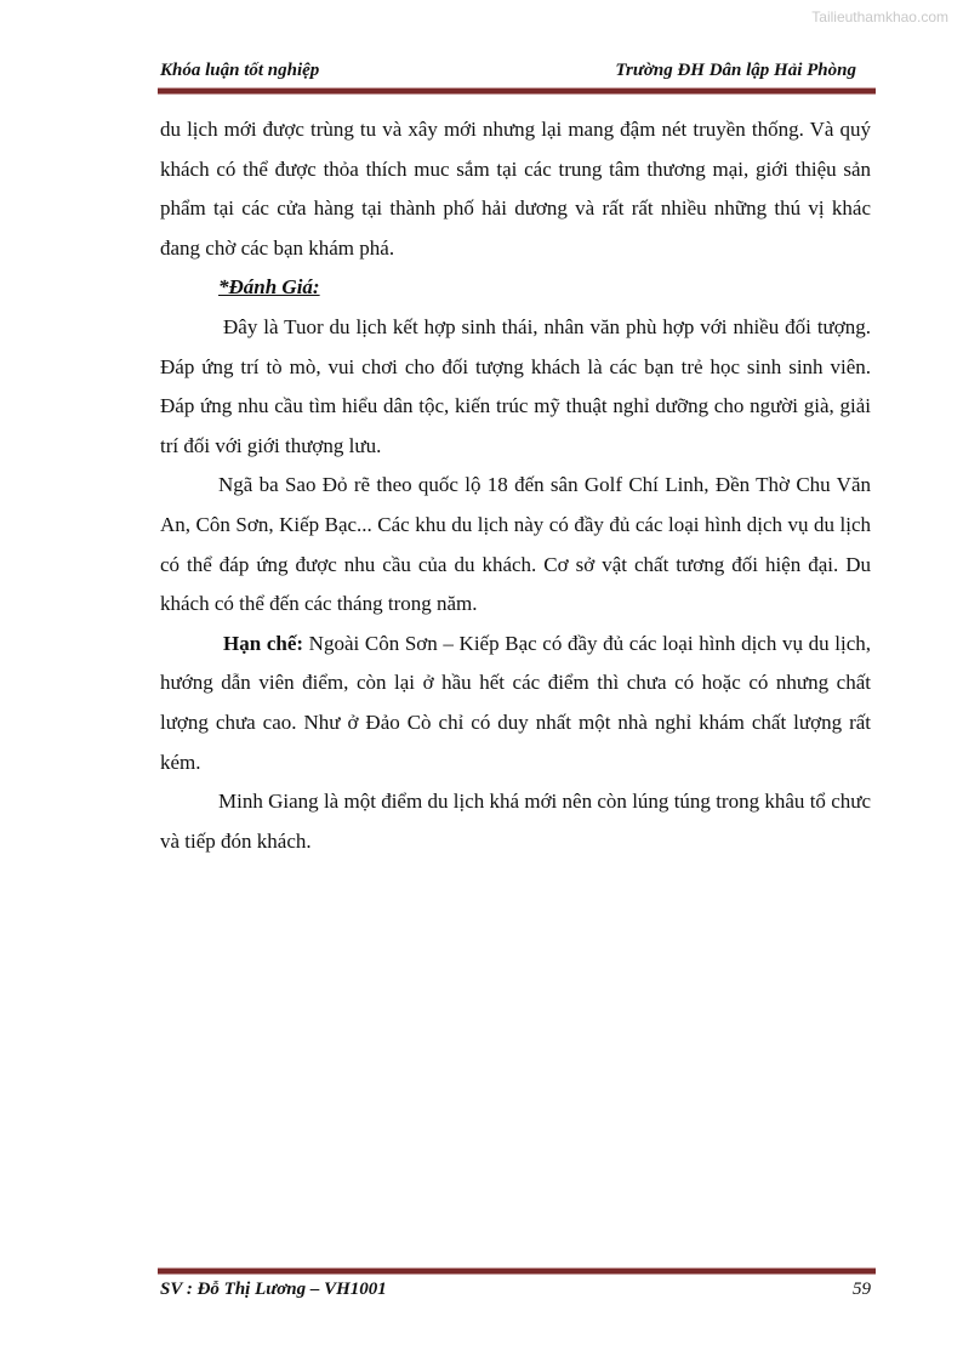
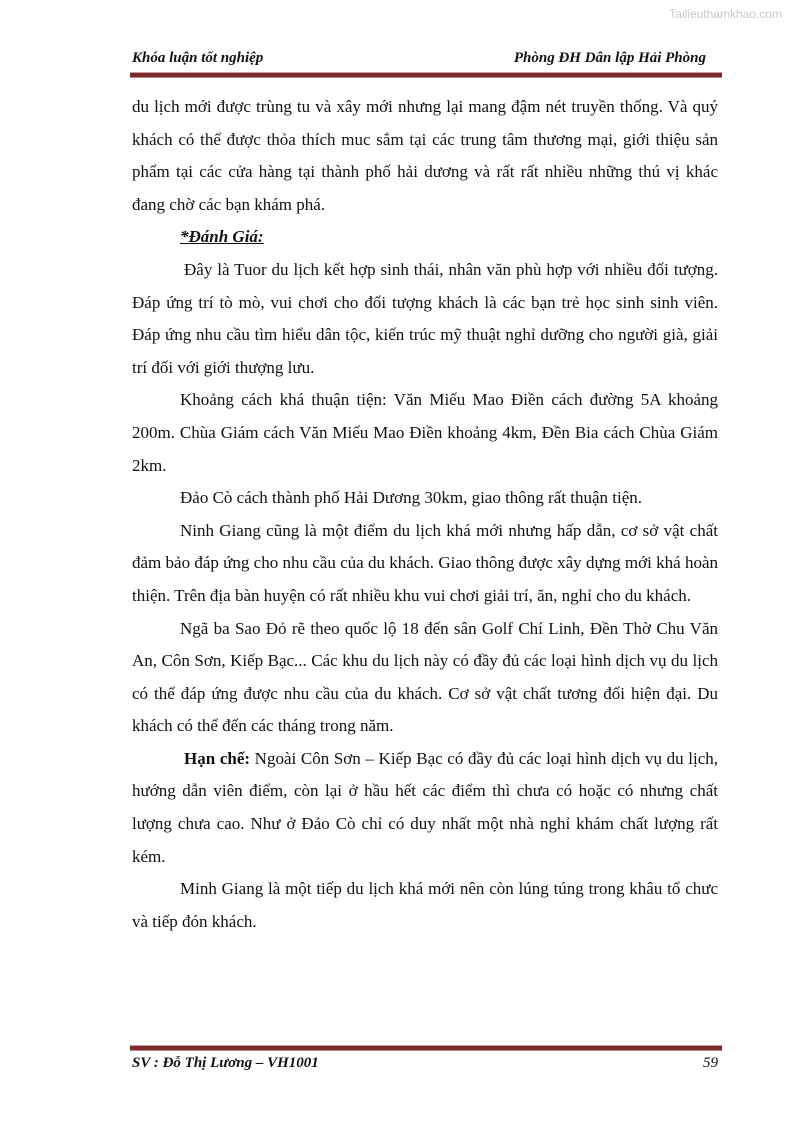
  Tailieuthamkhao.com
  Khóa luận tốt nghiệp
- Trường ĐH Dân lập Hải Phòng
+ Phòng ĐH Dân lập Hải Phòng
  du lịch mới được trùng tu và xây mới nhưng lại mang đậm nét truyền thống. Và quý khách có thể được thỏa thích muc sắm tại các trung tâm thương mại, giới thiệu sản phẩm tại các cửa hàng tại thành phố hải dương và rất rất nhiều những thú vị khác đang chờ các bạn khám phá.
  *Đánh Giá:
  Đây là Tuor du lịch kết hợp sinh thái, nhân văn phù hợp với nhiều đối tượng. Đáp ứng trí tò mò, vui chơi cho đối tượng khách là các bạn trẻ học sinh sinh viên. Đáp ứng nhu cầu tìm hiểu dân tộc, kiến trúc mỹ thuật nghỉ dưỡng cho người già, giải trí đối với giới thượng lưu.
+ Khoảng cách khá thuận tiện: Văn Miếu Mao Điền cách đường 5A khoảng 200m. Chùa Giám cách Văn Miếu Mao Điền khoảng 4km, Đền Bia cách Chùa Giám 2km.
+ Đảo Cò cách thành phố Hải Dương 30km, giao thông rất thuận tiện.
+ Ninh Giang cũng là một điểm du lịch khá mới nhưng hấp dẫn, cơ sở vật chất đảm bảo đáp ứng cho nhu cầu của du khách. Giao thông được xây dựng mới khá hoàn thiện. Trên địa bàn huyện có rất nhiều khu vui chơi giải trí, ăn, nghỉ cho du khách.
  Ngã ba Sao Đỏ rẽ theo quốc lộ 18 đến sân Golf Chí Linh, Đền Thờ Chu Văn An, Côn Sơn, Kiếp Bạc... Các khu du lịch này có đầy đủ các loại hình dịch vụ du lịch có thể đáp ứng được nhu cầu của du khách. Cơ sở vật chất tương đối hiện đại. Du khách có thể đến các tháng trong năm.
  Hạn chế: Ngoài Côn Sơn – Kiếp Bạc có đầy đủ các loại hình dịch vụ du lịch, hướng dẫn viên điểm, còn lại ở hầu hết các điểm thì chưa có hoặc có nhưng chất lượng chưa cao. Như ở Đảo Cò chỉ có duy nhất một nhà nghỉ khám chất lượng rất kém.
- Minh Giang là một điểm du lịch khá mới nên còn lúng túng trong khâu tổ chưc và tiếp đón khách.
+ Minh Giang là một tiếp du lịch khá mới nên còn lúng túng trong khâu tổ chưc và tiếp đón khách.
  SV : Đỗ Thị Lương – VH1001
  59
